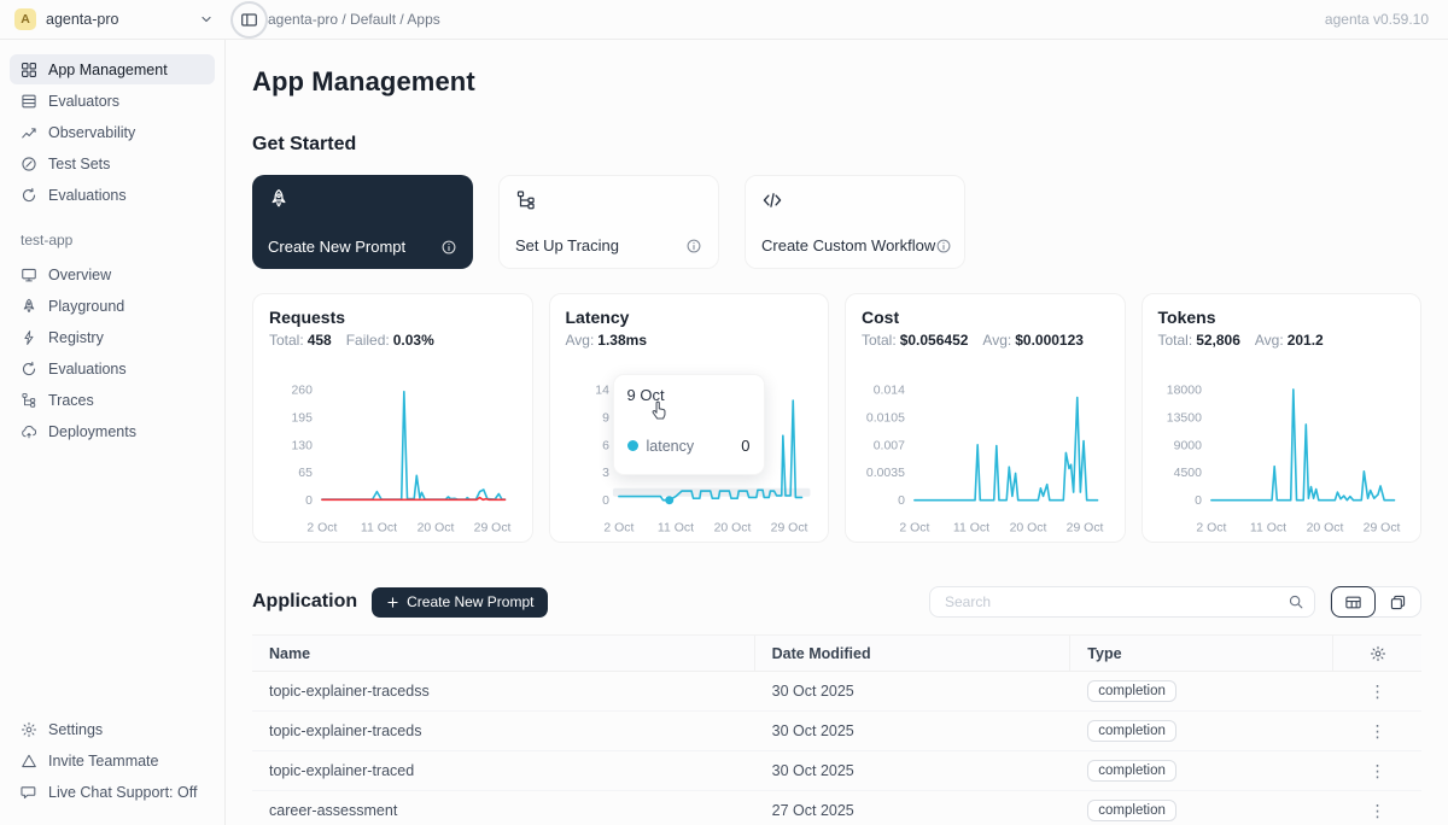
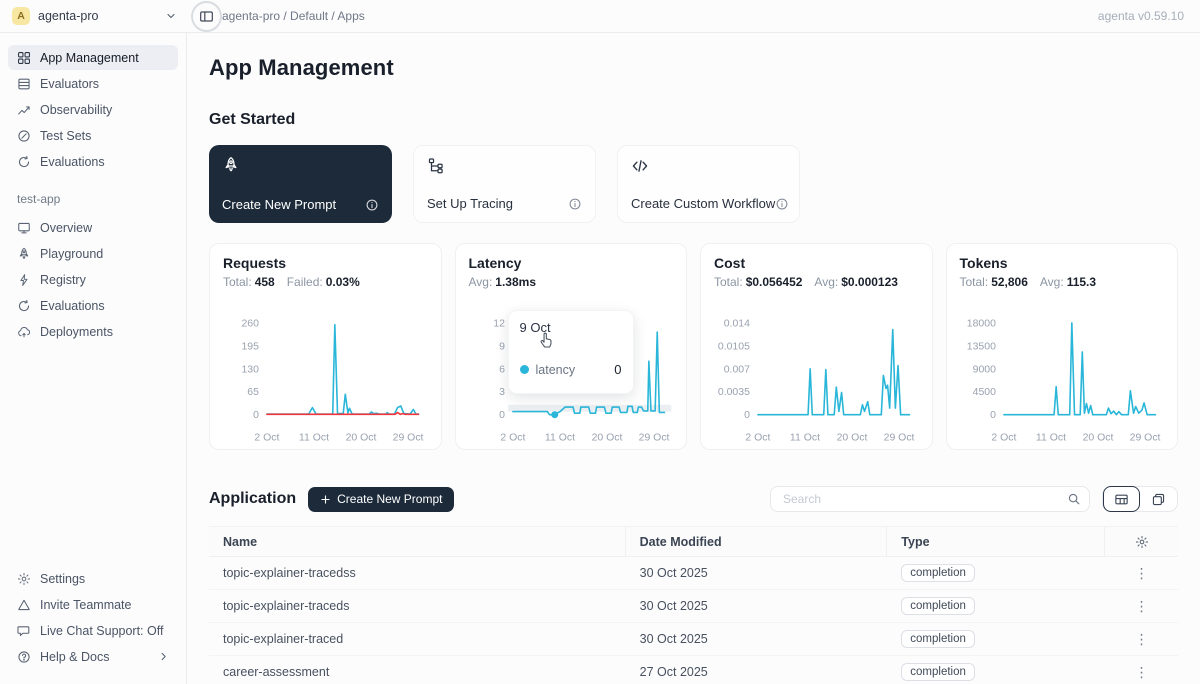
  A
  agenta-pro
  agenta-pro / Default / Apps
  agenta v0.59.10
  App Management
  Evaluators
  Observability
  Test Sets
  Evaluations
  test-app
  Overview
  Playground
  Registry
  Evaluations
- Traces
  Deployments
  Settings
  Invite Teammate
  Live Chat Support: Off
+ Help & Docs
  App Management
  Get Started
  Create New Prompt
  Set Up Tracing
  Create Custom Workflow
  Requests
  Total: 458
  Failed: 0.03%
  0
  65
  130
  195
  260
  2 Oct
  11 Oct
  20 Oct
  29 Oct
  Latency
  Avg: 1.38ms
  0
  3
  6
  9
- 14
+ 12
  2 Oct
  11 Oct
  20 Oct
  29 Oct
  9 Oct
  latency
  0
  Cost
  Total: $0.056452
  Avg: $0.000123
  0
  0.0035
  0.007
  0.0105
  0.014
  2 Oct
  11 Oct
  20 Oct
  29 Oct
  Tokens
  Total: 52,806
- Avg: 201.2
+ Avg: 115.3
  0
  4500
  9000
  13500
  18000
  2 Oct
  11 Oct
  20 Oct
  29 Oct
  Application
  Create New Prompt
  Search
  Name
  Date Modified
  Type
  topic-explainer-tracedss
  30 Oct 2025
  completion
  ⋮
  topic-explainer-traceds
  30 Oct 2025
  completion
  ⋮
  topic-explainer-traced
  30 Oct 2025
  completion
  ⋮
  career-assessment
  27 Oct 2025
  completion
  ⋮
